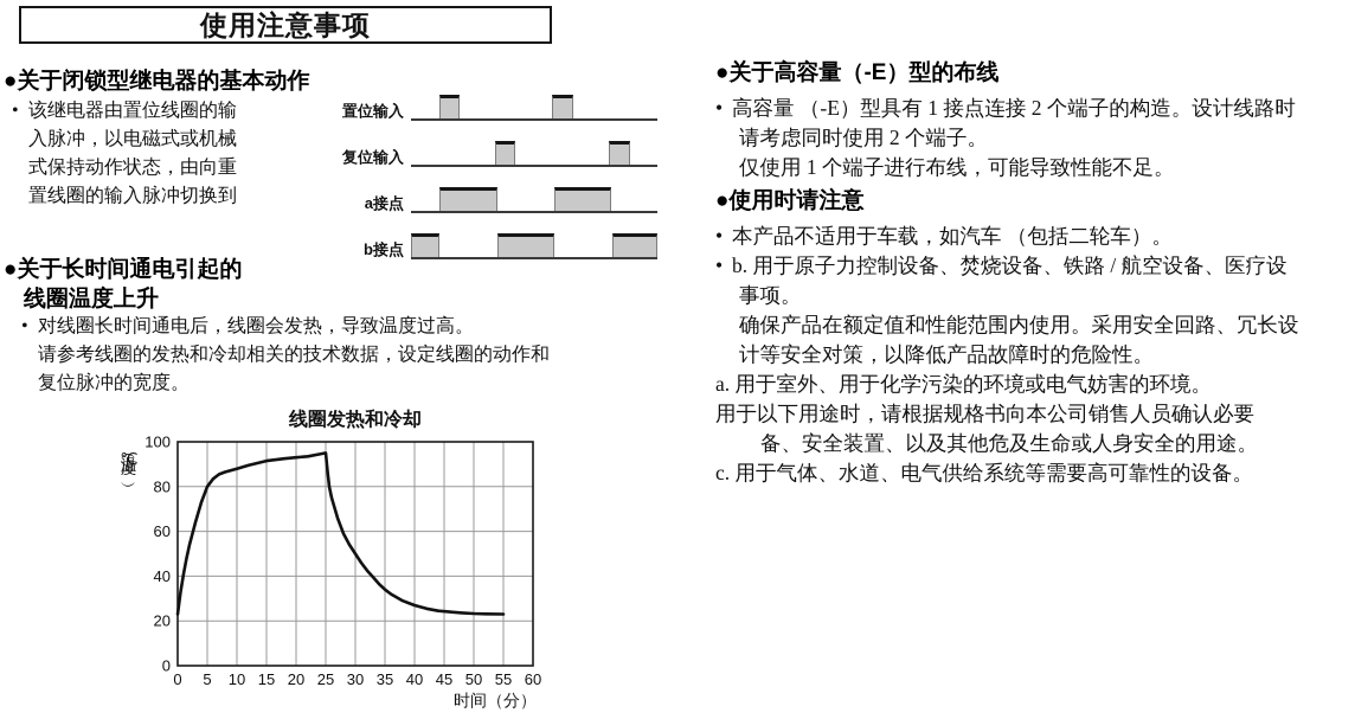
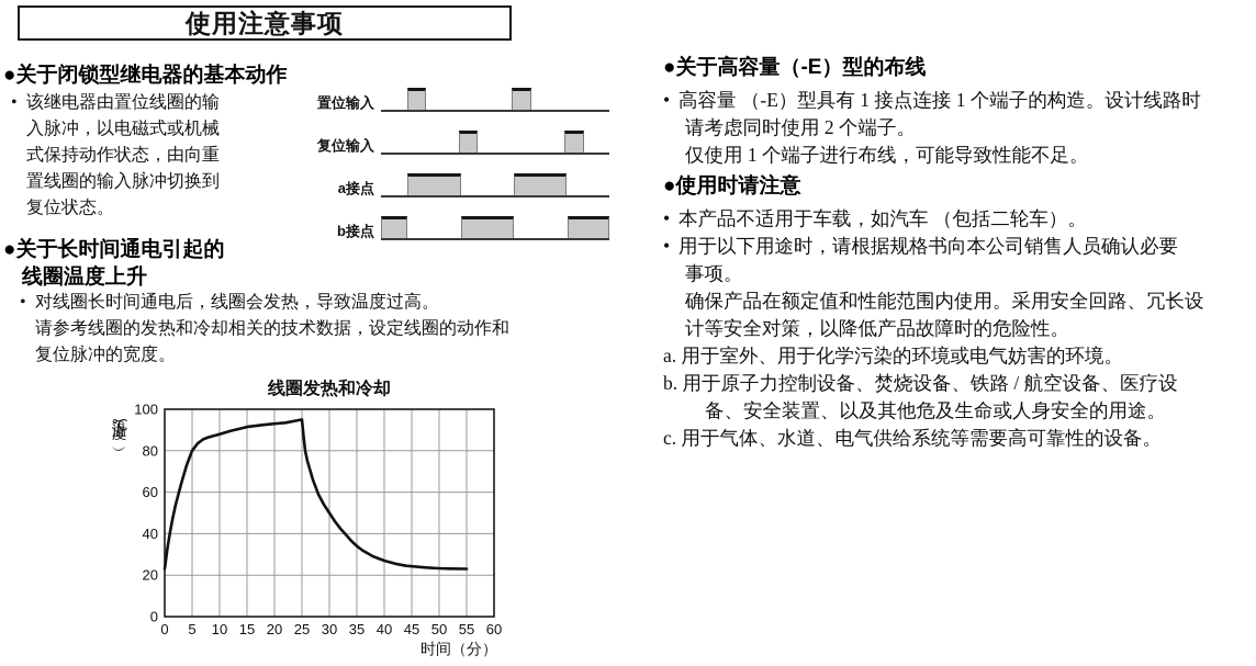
  使用注意事项
  ●关于闭锁型继电器的基本动作
  •
  该继电器由置位线圈的输
  入脉冲，以电磁式或机械
  式保持动作状态，由向重
  置线圈的输入脉冲切换到
+ 复位状态。
  置位输入
  复位输入
  a接点
  b接点
  ●关于长时间通电引起的
  线圈温度上升
  •
  对线圈长时间通电后，线圈会发热，导致温度过高。
  请参考线圈的发热和冷却相关的技术数据，设定线圈的动作和
  复位脉冲的宽度。
  线圈发热和冷却
  时间（分）
  0
  20
  40
  60
  80
  100
  0
  5
  10
  15
  20
  25
  30
  35
  40
  45
  50
  55
  60
  ●关于高容量（-E）型的布线
- • 高容量 （-E）型具有 1 接点连接 2 个端子的构造。设计线路时
+ • 高容量 （-E）型具有 1 接点连接 1 个端子的构造。设计线路时
  请考虑同时使用 2 个端子。
  仅使用 1 个端子进行布线，可能导致性能不足。
  ●使用时请注意
  • 本产品不适用于车载，如汽车 （包括二轮车）。
- • b. 用于原子力控制设备、焚烧设备、铁路 / 航空设备、医疗设
+ • 用于以下用途时，请根据规格书向本公司销售人员确认必要
  事项。
  确保产品在额定值和性能范围内使用。采用安全回路、冗长设
  计等安全对策，以降低产品故障时的危险性。
  a. 用于室外、用于化学污染的环境或电气妨害的环境。
- 用于以下用途时，请根据规格书向本公司销售人员确认必要
+ b. 用于原子力控制设备、焚烧设备、铁路 / 航空设备、医疗设
  备、安全装置、以及其他危及生命或人身安全的用途。
  c. 用于气体、水道、电气供给系统等需要高可靠性的设备。
